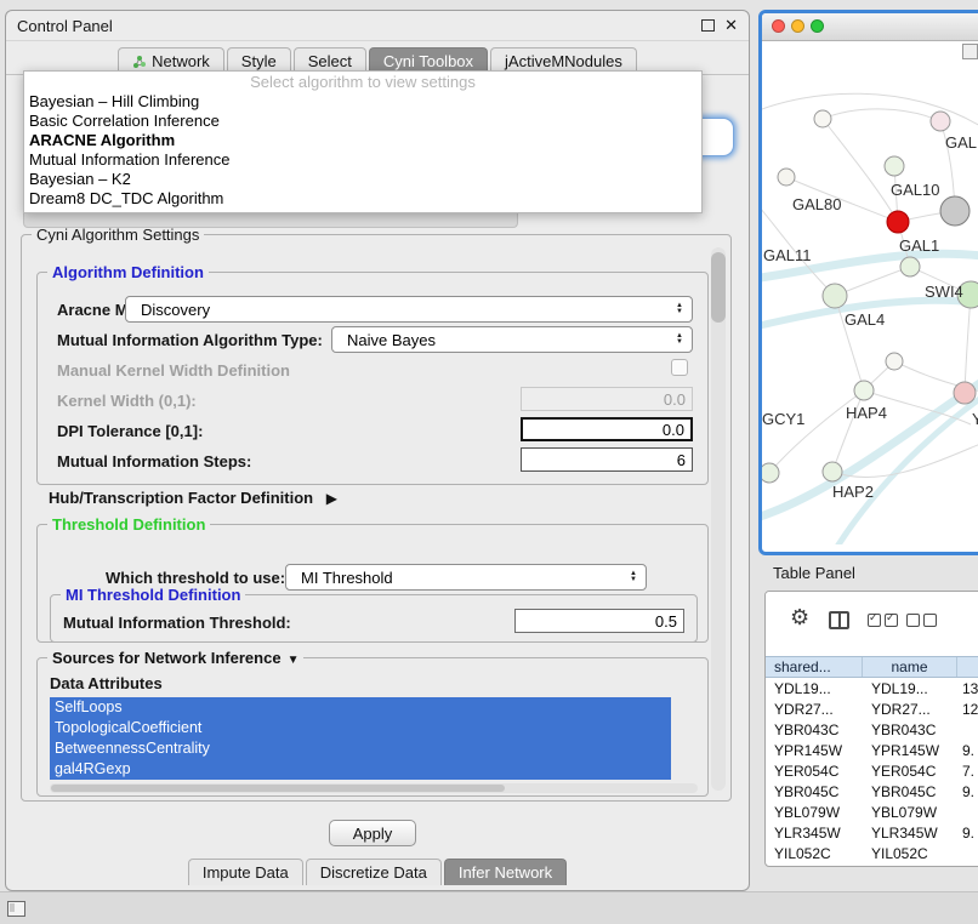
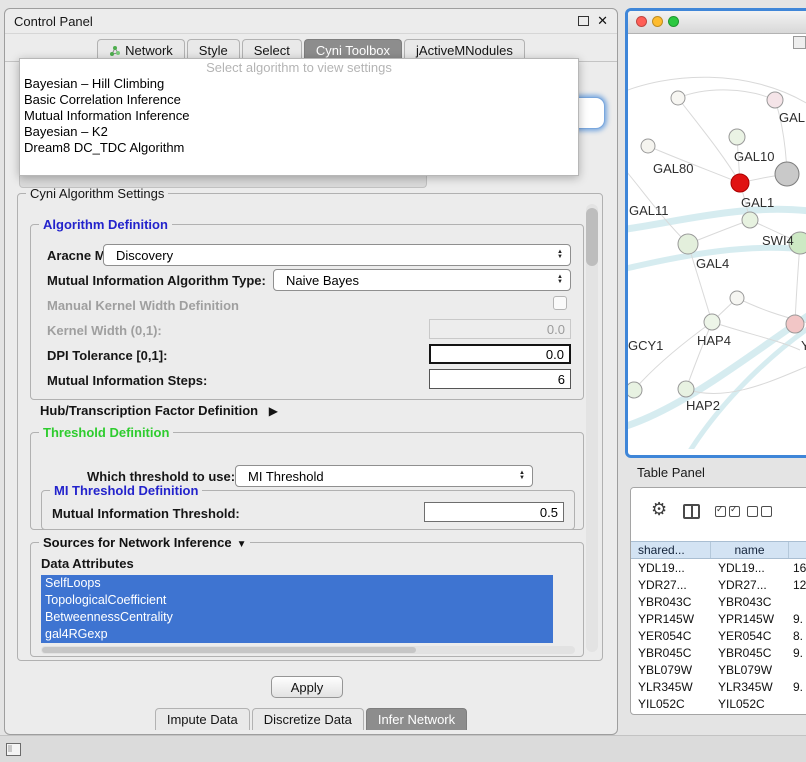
  Control Panel
  ✕
  Network
  Style
  Select
  Cyni Toolbox
  jActiveMNodules
  Select algorithm to view settings
  Bayesian – Hill Climbing
  Basic Correlation Inference
- ARACNE Algorithm
  Mutual Information Inference
  Bayesian – K2
  Dream8 DC_TDC Algorithm
  Cyni Algorithm Settings
  Algorithm Definition
  Discovery
  Mutual Information Algorithm Type:
  Naive Bayes
  Manual Kernel Width Definition
  Kernel Width (0,1):
  0.0
  DPI Tolerance [0,1]:
  0.0
  Mutual Information Steps:
  6
  Hub/Transcription Factor Definition ▶
  Threshold Definition
  Which threshold to use:
  MI Threshold
  MI Threshold Definition
  Mutual Information Threshold:
  0.5
  Sources for Network Inference ▼
  Data Attributes
  SelfLoops
  TopologicalCoefficient
  BetweennessCentrality
  gal4RGexp
  Apply
  Impute Data
  Discretize Data
  Infer Network
  GAL
  GAL80
  GAL10
  GAL11
  GAL1
  SWI4
  GAL4
  GCY1
  HAP4
  HAP2
  Y
  Table Panel
  ⚙
  shared...
  name
  YDL19...
  YDL19...
- 13
+ 16
  YDR27...
  YDR27...
  12
  YBR043C
  YBR043C
  YPR145W
  YPR145W
  9.
  YER054C
  YER054C
- 7.
+ 8.
  YBR045C
  YBR045C
  9.
  YBL079W
  YBL079W
  YLR345W
  YLR345W
  9.
  YIL052C
  YIL052C
